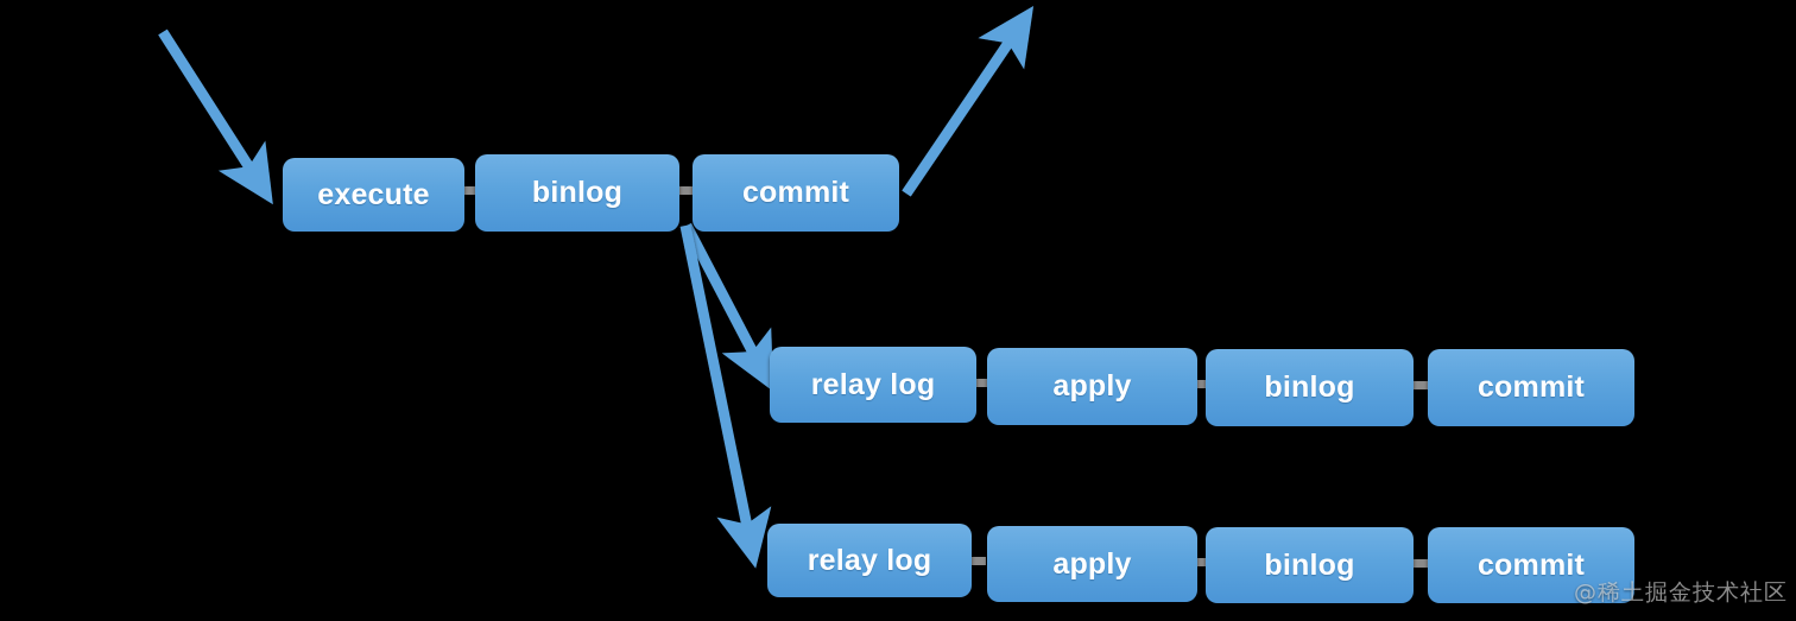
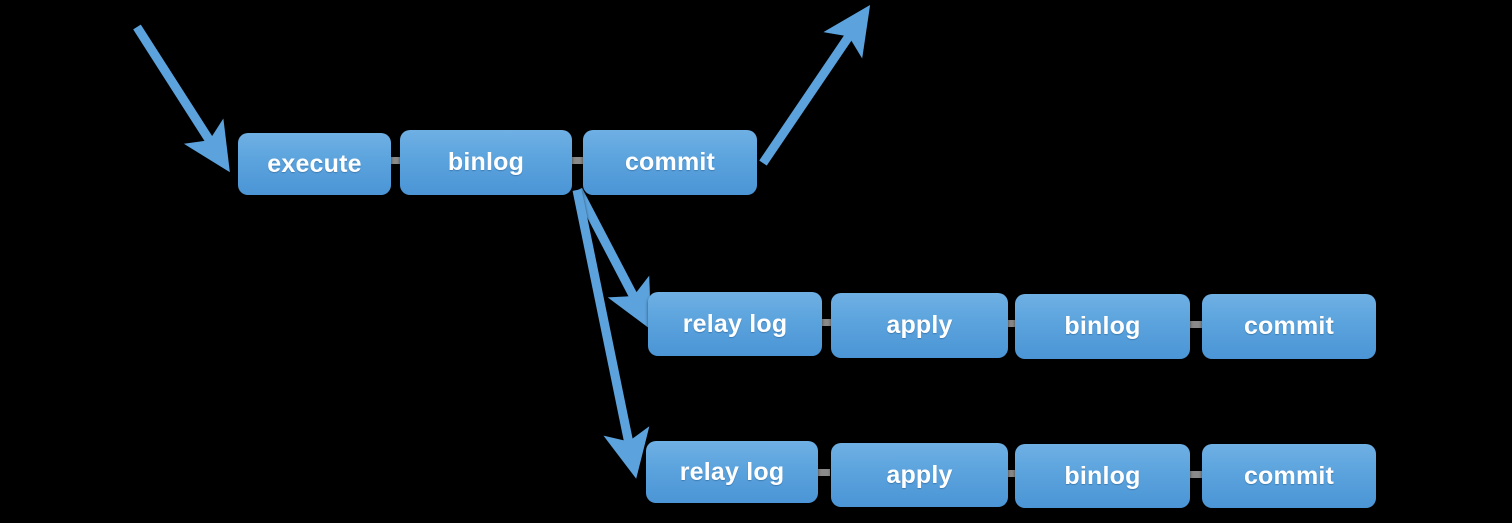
  execute
  binlog
  commit
  relay log
  apply
  binlog
  commit
  relay log
  apply
  binlog
  commit
- @稀土掘金技术社区
